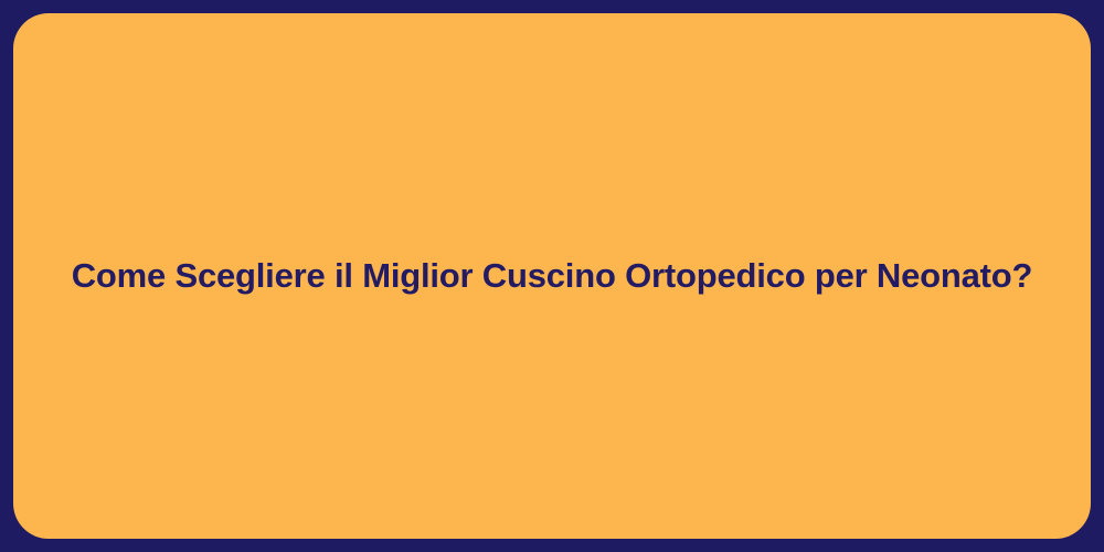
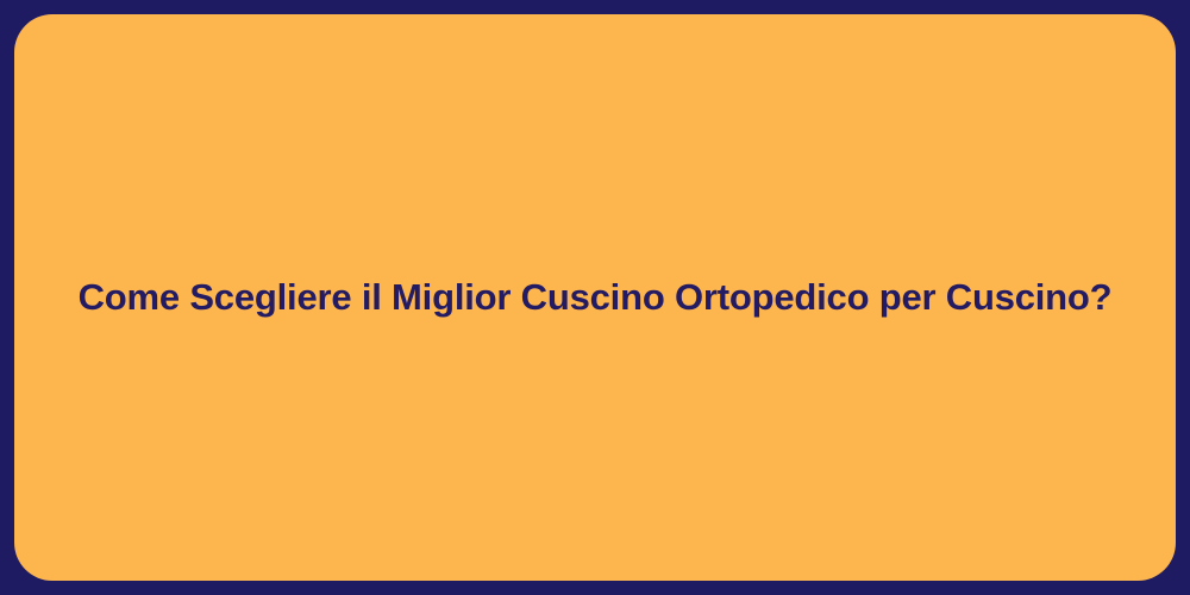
- Come Scegliere il Miglior Cuscino Ortopedico per Neonato?
+ Come Scegliere il Miglior Cuscino Ortopedico per Cuscino?
